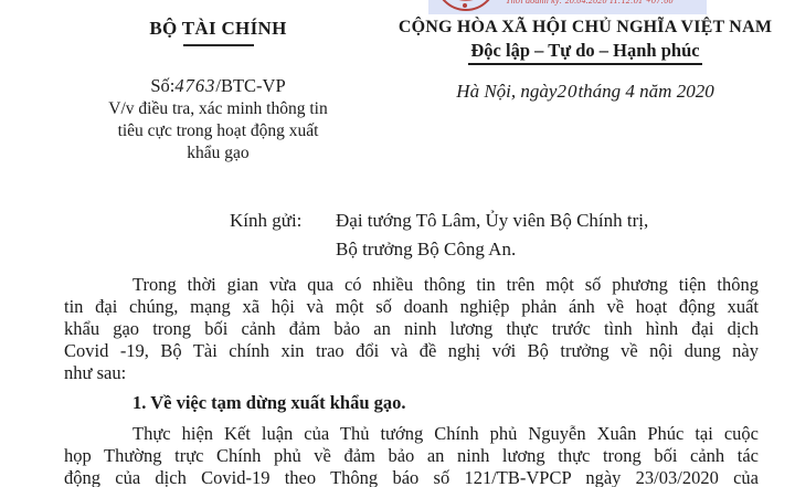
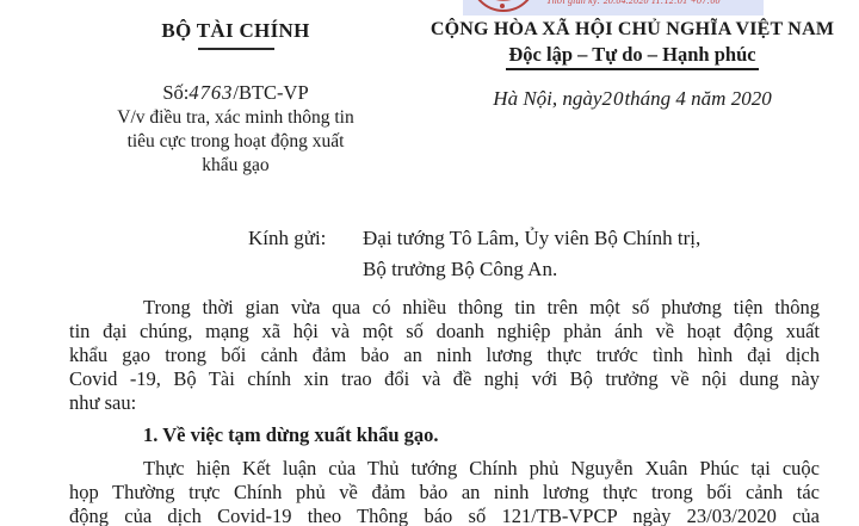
- Thời doanh ký: 20.04.2020 11:12:01 +07:00
+ Thời gian ký: 20.04.2020 11:12:01 +07:00
  BỘ TÀI CHÍNH
  CỘNG HÒA XÃ HỘI CHỦ NGHĨA VIỆT NAM
  Độc lập – Tự do – Hạnh phúc
  Số:4763/BTC-VP
  V/v điều tra, xác minh thông tin
  tiêu cực trong hoạt động xuất
  khẩu gạo
  Hà Nội, ngày20tháng 4 năm 2020
  Kính gửi:
  Đại tướng Tô Lâm, Ủy viên Bộ Chính trị,
  Bộ trưởng Bộ Công An.
  Trong thời gian vừa qua có nhiều thông tin trên một số phương tiện thông
  tin đại chúng, mạng xã hội và một số doanh nghiệp phản ánh về hoạt động xuất
  khẩu gạo trong bối cảnh đảm bảo an ninh lương thực trước tình hình đại dịch
  Covid -19, Bộ Tài chính xin trao đổi và đề nghị với Bộ trưởng về nội dung này
  như sau:
  1. Về việc tạm dừng xuất khẩu gạo.
  Thực hiện Kết luận của Thủ tướng Chính phủ Nguyễn Xuân Phúc tại cuộc
  họp Thường trực Chính phủ về đảm bảo an ninh lương thực trong bối cảnh tác
  động của dịch Covid-19 theo Thông báo số 121/TB-VPCP ngày 23/03/2020 của
